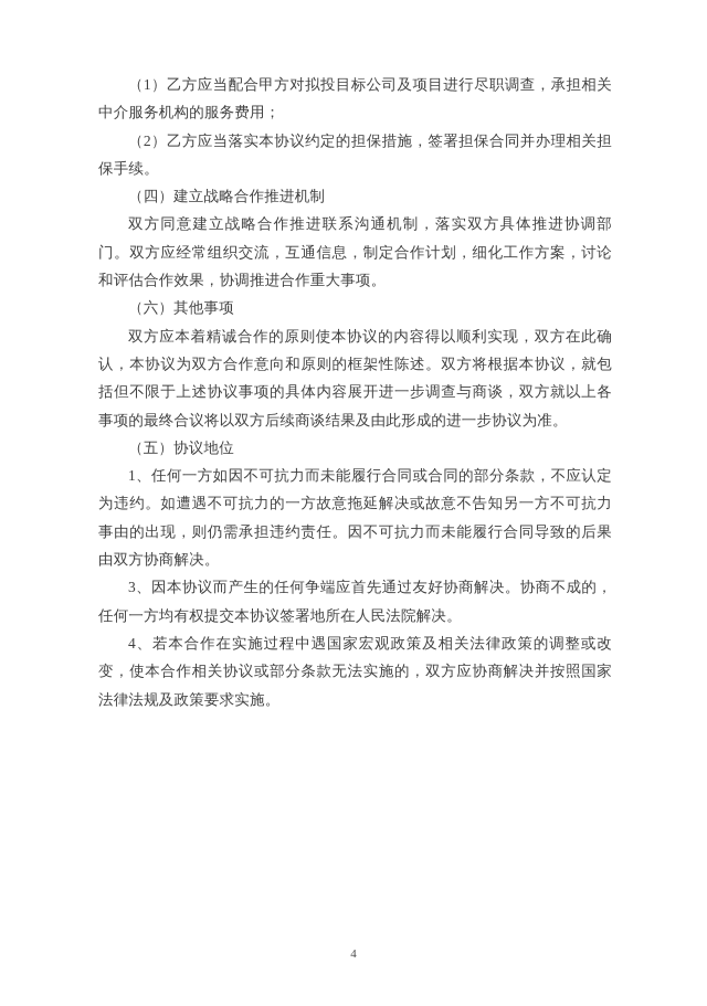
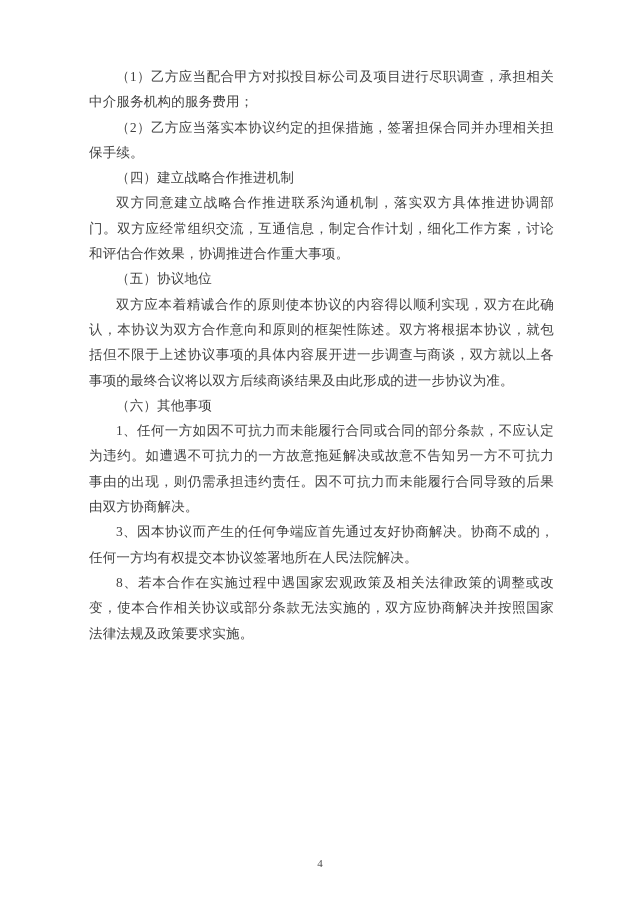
  （1）乙方应当配合甲方对拟投目标公司及项目进行尽职调查，承担相关中介服务机构的服务费用；
  （2）乙方应当落实本协议约定的担保措施，签署担保合同并办理相关担保手续。
  （四）建立战略合作推进机制
  双方同意建立战略合作推进联系沟通机制，落实双方具体推进协调部门。双方应经常组织交流，互通信息，制定合作计划，细化工作方案，讨论和评估合作效果，协调推进合作重大事项。
- （六）其他事项
+ （五）协议地位
  双方应本着精诚合作的原则使本协议的内容得以顺利实现，双方在此确认，本协议为双方合作意向和原则的框架性陈述。双方将根据本协议，就包括但不限于上述协议事项的具体内容展开进一步调查与商谈，双方就以上各事项的最终合议将以双方后续商谈结果及由此形成的进一步协议为准。
- （五）协议地位
+ （六）其他事项
  1、任何一方如因不可抗力而未能履行合同或合同的部分条款，不应认定为违约。如遭遇不可抗力的一方故意拖延解决或故意不告知另一方不可抗力事由的出现，则仍需承担违约责任。因不可抗力而未能履行合同导致的后果由双方协商解决。
  3、因本协议而产生的任何争端应首先通过友好协商解决。协商不成的，任何一方均有权提交本协议签署地所在人民法院解决。
- 4、若本合作在实施过程中遇国家宏观政策及相关法律政策的调整或改变，使本合作相关协议或部分条款无法实施的，双方应协商解决并按照国家法律法规及政策要求实施。
+ 8、若本合作在实施过程中遇国家宏观政策及相关法律政策的调整或改变，使本合作相关协议或部分条款无法实施的，双方应协商解决并按照国家法律法规及政策要求实施。
  4
